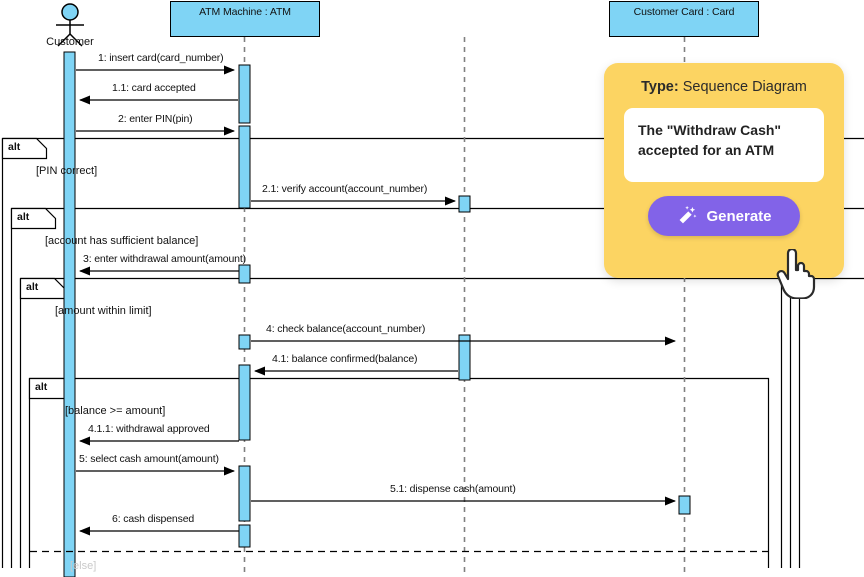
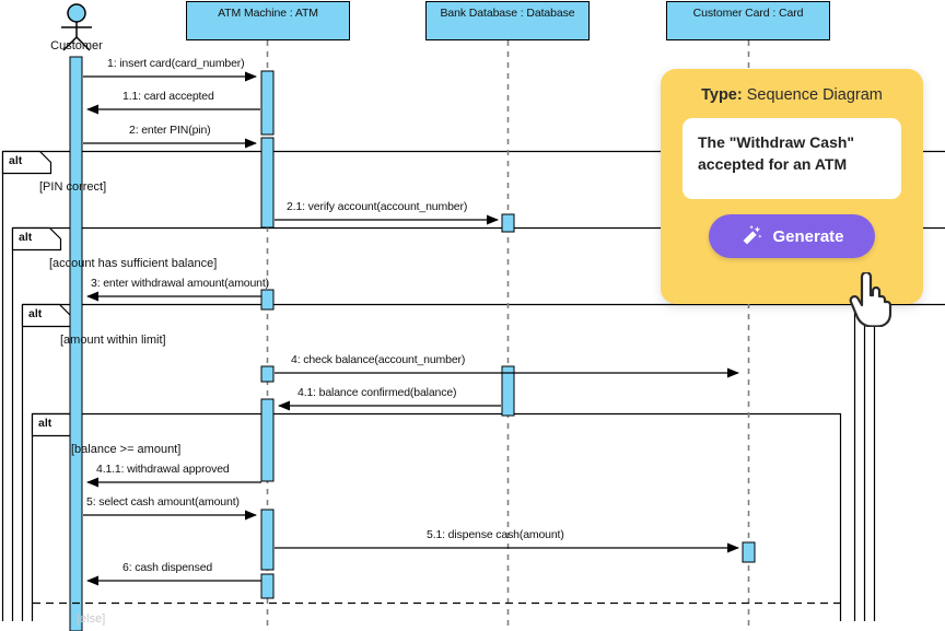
  ATM Machine : ATM
+ Bank Database : Database
  Customer Card : Card
  Customer
  alt
  alt
  alt
  alt
  [PIN correct]
  [account has sufficient balance]
  [amount within limit]
  [balance >= amount]
  [else]
  1: insert card(card_number)
  1.1: card accepted
  2: enter PIN(pin)
  2.1: verify account(account_number)
  3: enter withdrawal amount(amount)
  4: check balance(account_number)
  4.1: balance confirmed(balance)
  4.1.1: withdrawal approved
  5: select cash amount(amount)
  5.1: dispense cash(amount)
  6: cash dispensed
  Type: Sequence Diagram
  The "Withdraw Cash" accepted for an ATM
  Generate
